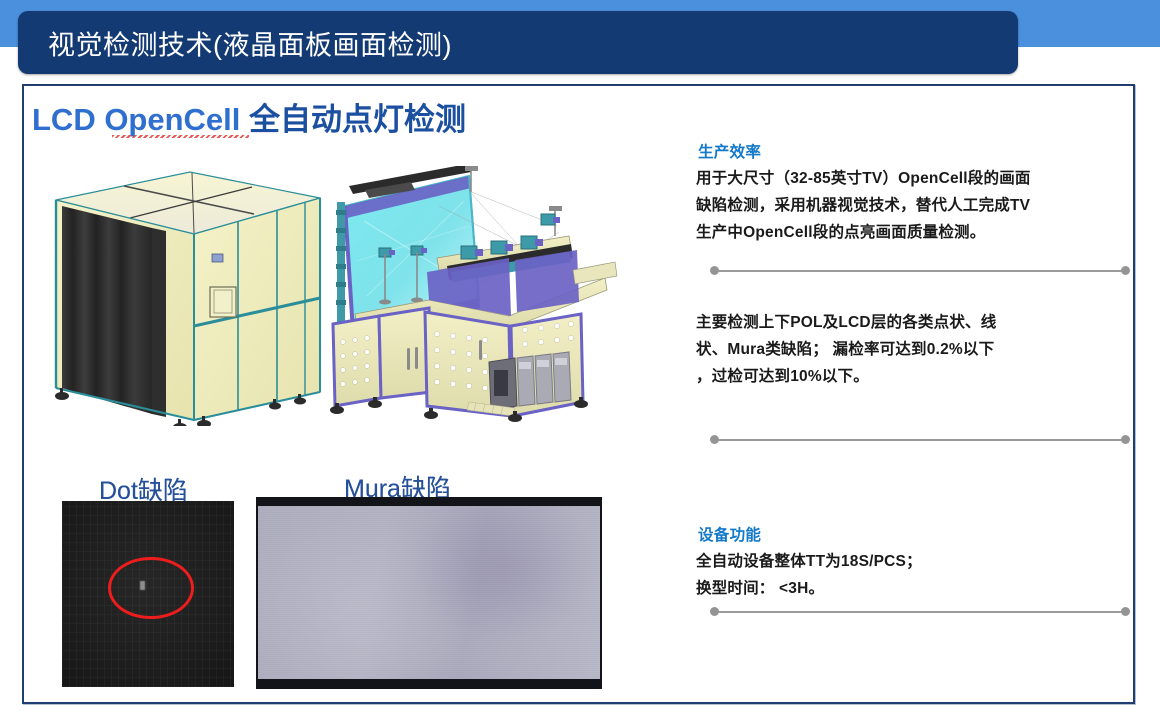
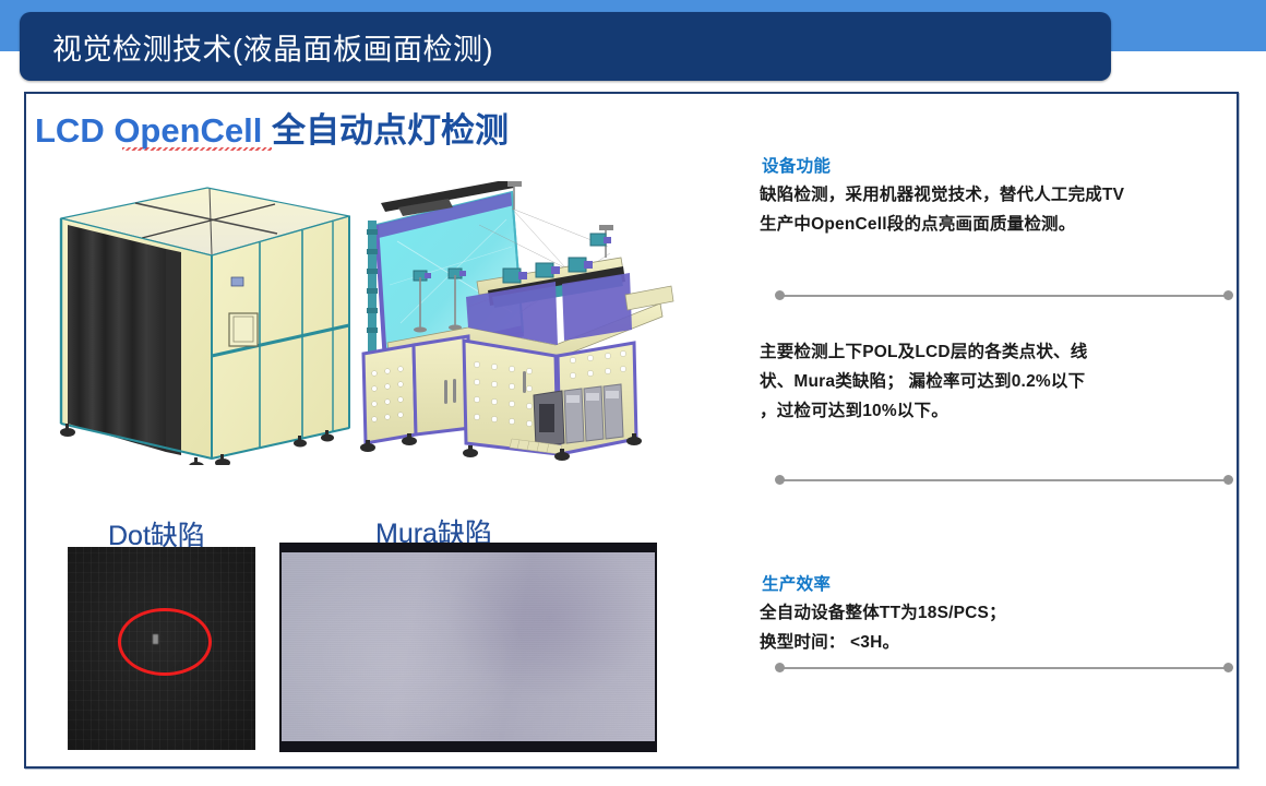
  视觉检测技术(液晶面板画面检测)
  LCD OpenCell 全自动点灯检测
  Dot缺陷
  Mura缺陷
- 生产效率
+ 设备功能
- 用于大尺寸（32-85英寸TV）OpenCell段的画面
  缺陷检测，采用机器视觉技术，替代人工完成TV
  生产中OpenCell段的点亮画面质量检测。
  主要检测上下POL及LCD层的各类点状、线
  状、Mura类缺陷； 漏检率可达到0.2%以下
  ，过检可达到10%以下。
- 设备功能
+ 生产效率
  全自动设备整体TT为18S/PCS；
  换型时间： <3H。
